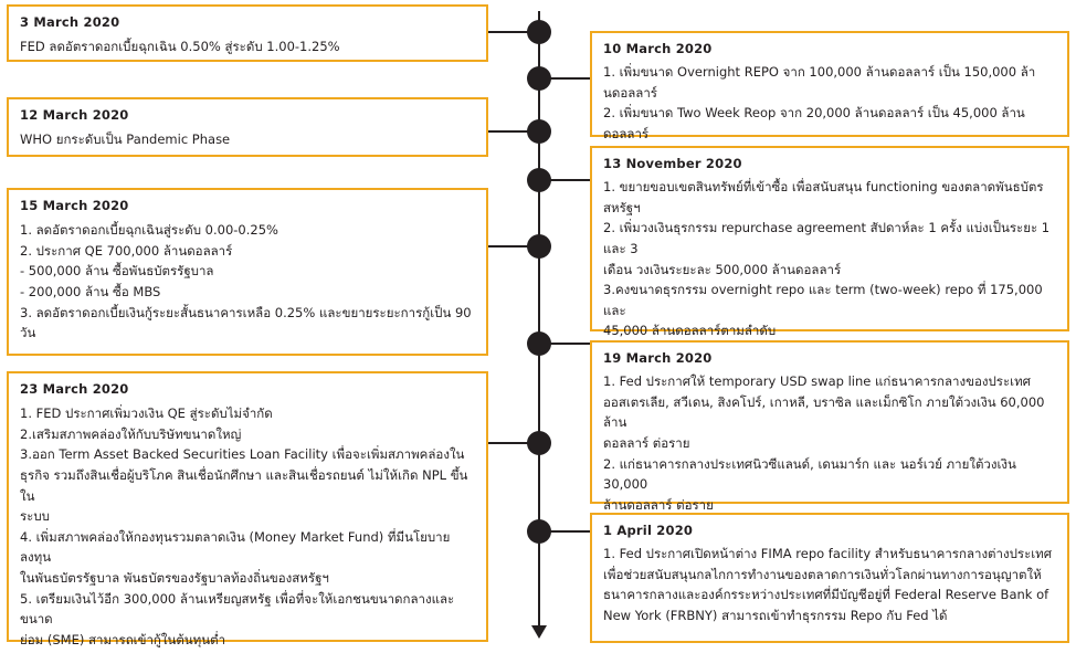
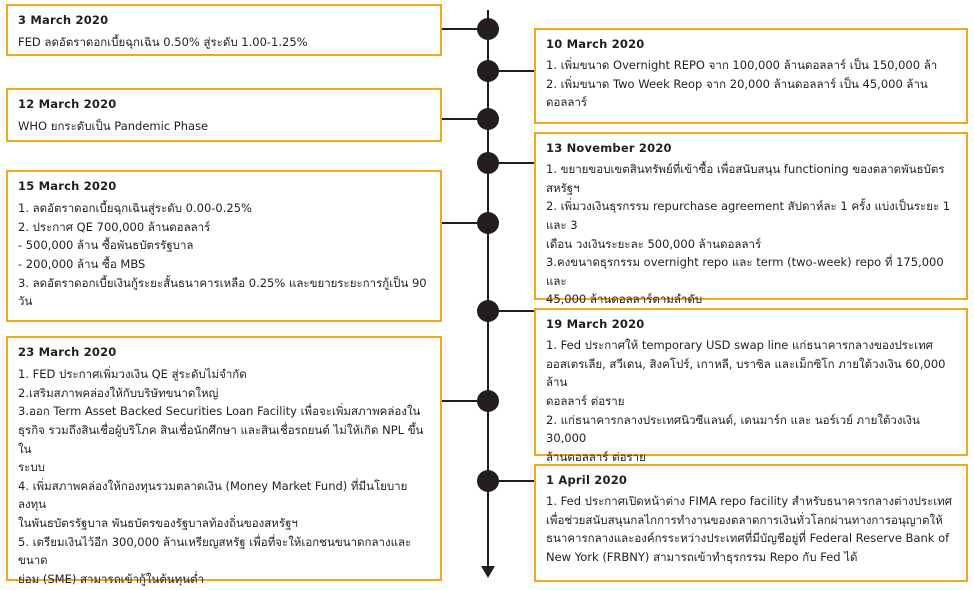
  3 March 2020
  FED ลดอัตราดอกเบี้ยฉุกเฉิน 0.50% สู่ระดับ 1.00-1.25%
  12 March 2020
  WHO ยกระดับเป็น Pandemic Phase
  15 March 2020
  1. ลดอัตราดอกเบี้ยฉุกเฉินสู่ระดับ 0.00-0.25%
  2. ประกาศ QE 700,000 ล้านดอลลาร์
  - 500,000 ล้าน ซื้อพันธบัตรรัฐบาล
  - 200,000 ล้าน ซื้อ MBS
  3. ลดอัตราดอกเบี้ยเงินกู้ระยะสั้นธนาคารเหลือ 0.25% และขยายระยะการกู้เป็น 90 วัน
  23 March 2020
  1. FED ประกาศเพิ่มวงเงิน QE สู่ระดับไม่จำกัด
  2.เสริมสภาพคล่องให้กับบริษัทขนาดใหญ่
  3.ออก Term Asset Backed Securities Loan Facility เพื่อจะเพิ่มสภาพคล่องใน
  ธุรกิจ รวมถึงสินเชื่อผู้บริโภค สินเชื่อนักศึกษา และสินเชื่อรถยนต์ ไม่ให้เกิด NPL ขึ้นใน
  ระบบ
  4. เพิ่มสภาพคล่องให้กองทุนรวมตลาดเงิน (Money Market Fund) ที่มีนโยบายลงทุน
  ในพันธบัตรรัฐบาล พันธบัตรของรัฐบาลท้องถิ่นของสหรัฐฯ
  5. เตรียมเงินไว้อีก 300,000 ล้านเหรียญสหรัฐ เพื่อที่จะให้เอกชนขนาดกลางและขนาด
  ย่อม (SME) สามารถเข้ากู้ในต้นทุนต่ำ
  10 March 2020
  1. เพิ่มขนาด Overnight REPO จาก 100,000 ล้านดอลลาร์ เป็น 150,000 ล้า
- นดอลลาร์
  2. เพิ่มขนาด Two Week Reop จาก 20,000 ล้านดอลลาร์ เป็น 45,000 ล้านดอลลาร์
  13 November 2020
  1. ขยายขอบเขตสินทรัพย์ที่เข้าซื้อ เพื่อสนับสนุน functioning ของตลาดพันธบัตร
  สหรัฐฯ
  2. เพิ่มวงเงินธุรกรรม repurchase agreement สัปดาห์ละ 1 ครั้ง แบ่งเป็นระยะ 1 และ 3
  เดือน วงเงินระยะละ 500,000 ล้านดอลลาร์
  3.คงขนาดธุรกรรม overnight repo และ term (two-week) repo ที่ 175,000 และ
  45,000 ล้านดอลลาร์ตามลำดับ
  19 March 2020
  1. Fed ประกาศให้ temporary USD swap line แก่ธนาคารกลางของประเทศ
  ออสเตรเลีย, สวีเดน, สิงคโปร์, เกาหลี, บราซิล และเม็กซิโก ภายใต้วงเงิน 60,000 ล้าน
  ดอลลาร์ ต่อราย
  2. แก่ธนาคารกลางประเทศนิวซีแลนด์, เดนมาร์ก และ นอร์เวย์ ภายใต้วงเงิน 30,000
  ล้านดอลลาร์ ต่อราย
  1 April 2020
  1. Fed ประกาศเปิดหน้าต่าง FIMA repo facility สำหรับธนาคารกลางต่างประเทศ
  เพื่อช่วยสนับสนุนกลไกการทำงานของตลาดการเงินทั่วโลกผ่านทางการอนุญาตให้
  ธนาคารกลางและองค์กรระหว่างประเทศที่มีบัญชีอยู่ที่ Federal Reserve Bank of
  New York (FRBNY) สามารถเข้าทำธุรกรรม Repo กับ Fed ได้
